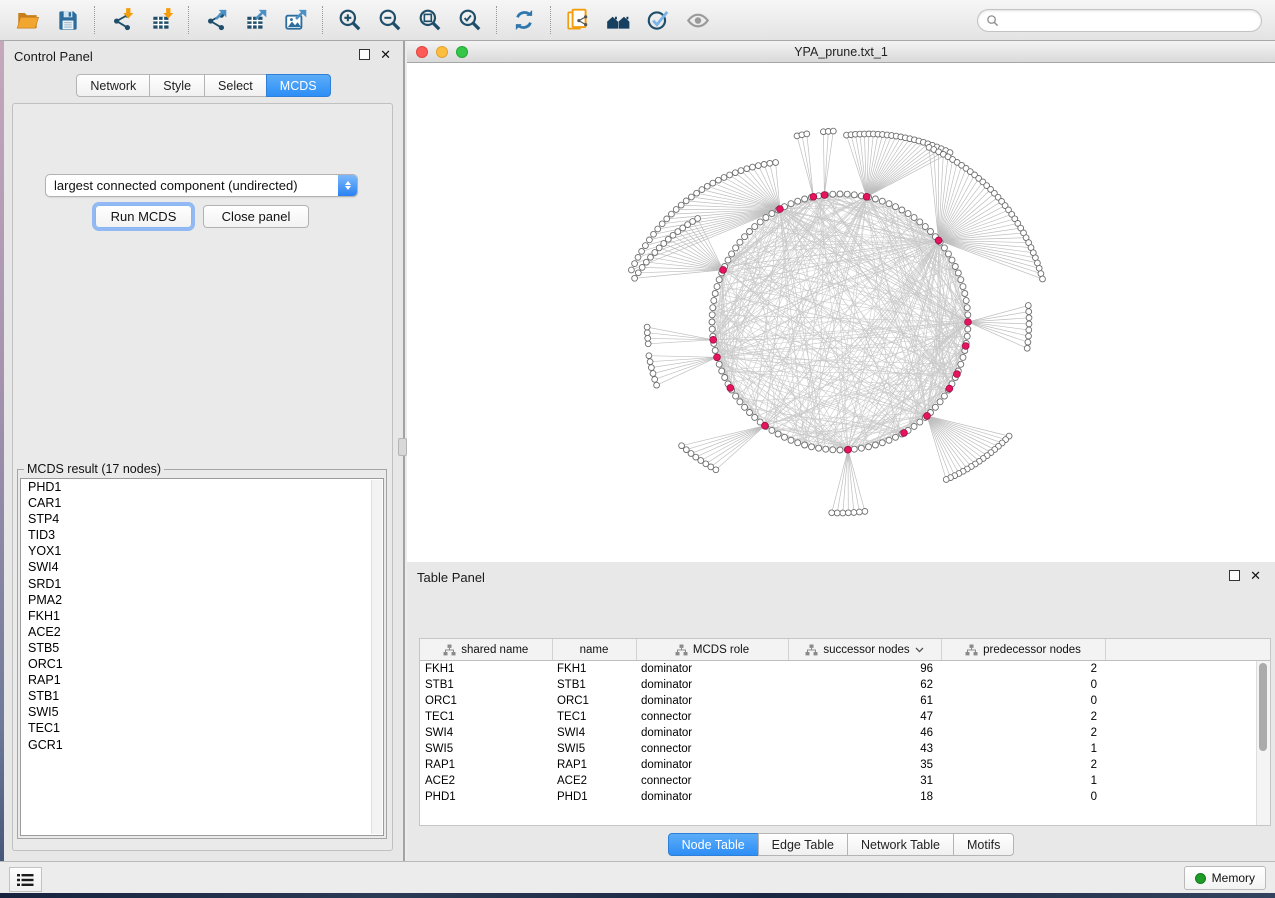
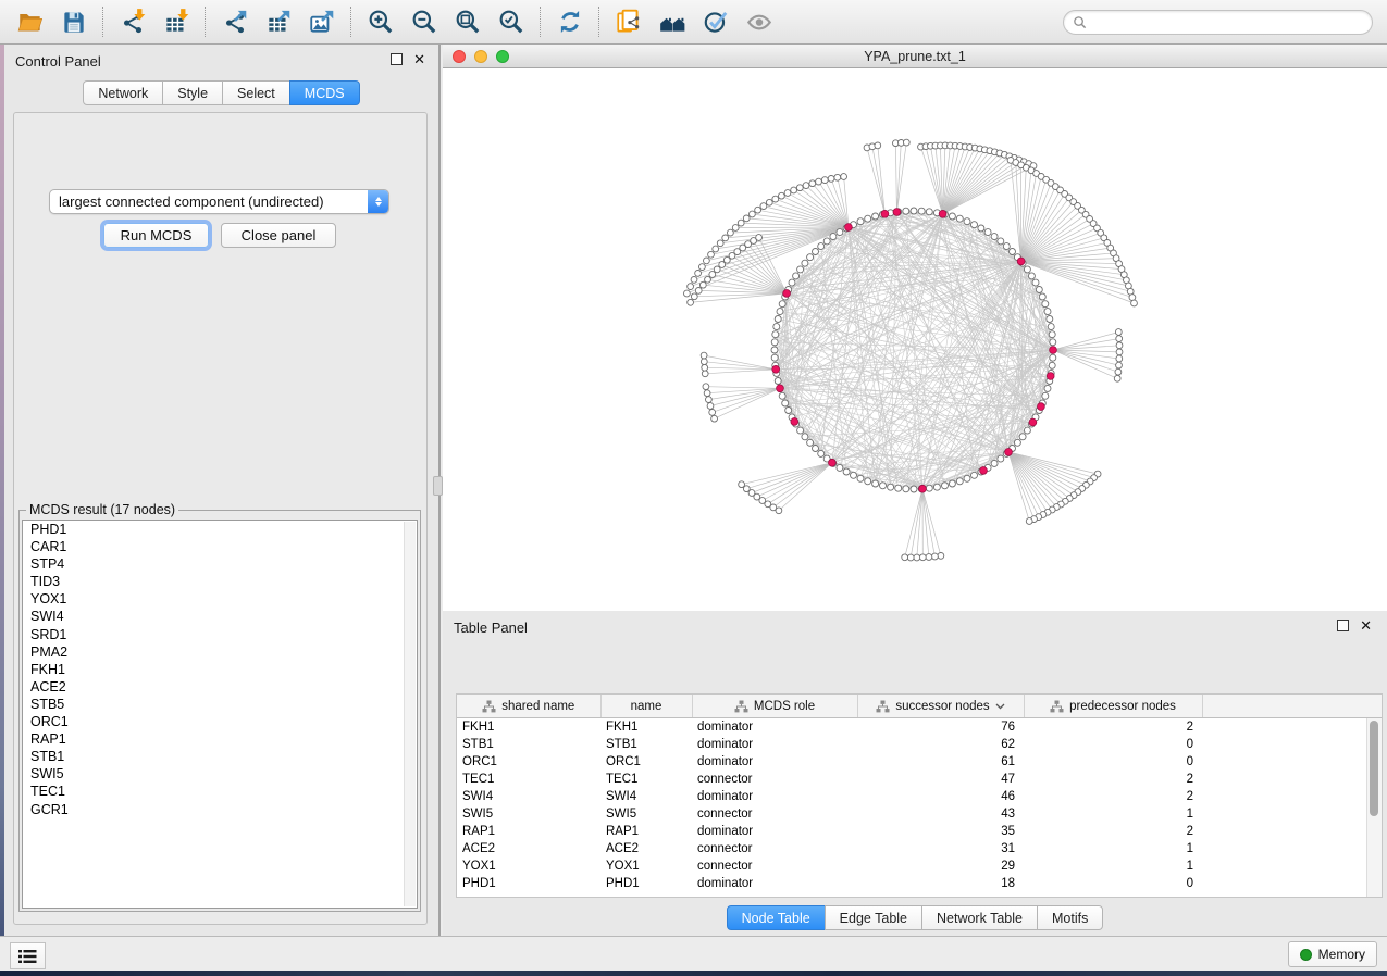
  Control Panel
  ✕
  Network
  Style
  Select
  MCDS
  largest connected component (undirected)
  Run MCDS
  Close panel
  MCDS result (17 nodes)
  PHD1
  CAR1
  STP4
  TID3
  YOX1
  SWI4
  SRD1
  PMA2
  FKH1
  ACE2
  STB5
  ORC1
  RAP1
  STB1
  SWI5
  TEC1
  GCR1
  YPA_prune.txt_1
  Table Panel
  ✕
  shared name	name	MCDS role	successor nodes	predecessor nodes
- FKH1	FKH1	dominator	96	2
+ FKH1	FKH1	dominator	76	2
  STB1	STB1	dominator	62	0
  ORC1	ORC1	dominator	61	0
  TEC1	TEC1	connector	47	2
  SWI4	SWI4	dominator	46	2
  SWI5	SWI5	connector	43	1
  RAP1	RAP1	dominator	35	2
  ACE2	ACE2	connector	31	1
+ YOX1	YOX1	connector	29	1
  PHD1	PHD1	dominator	18	0
  Node Table
  Edge Table
  Network Table
  Motifs
  Memory
